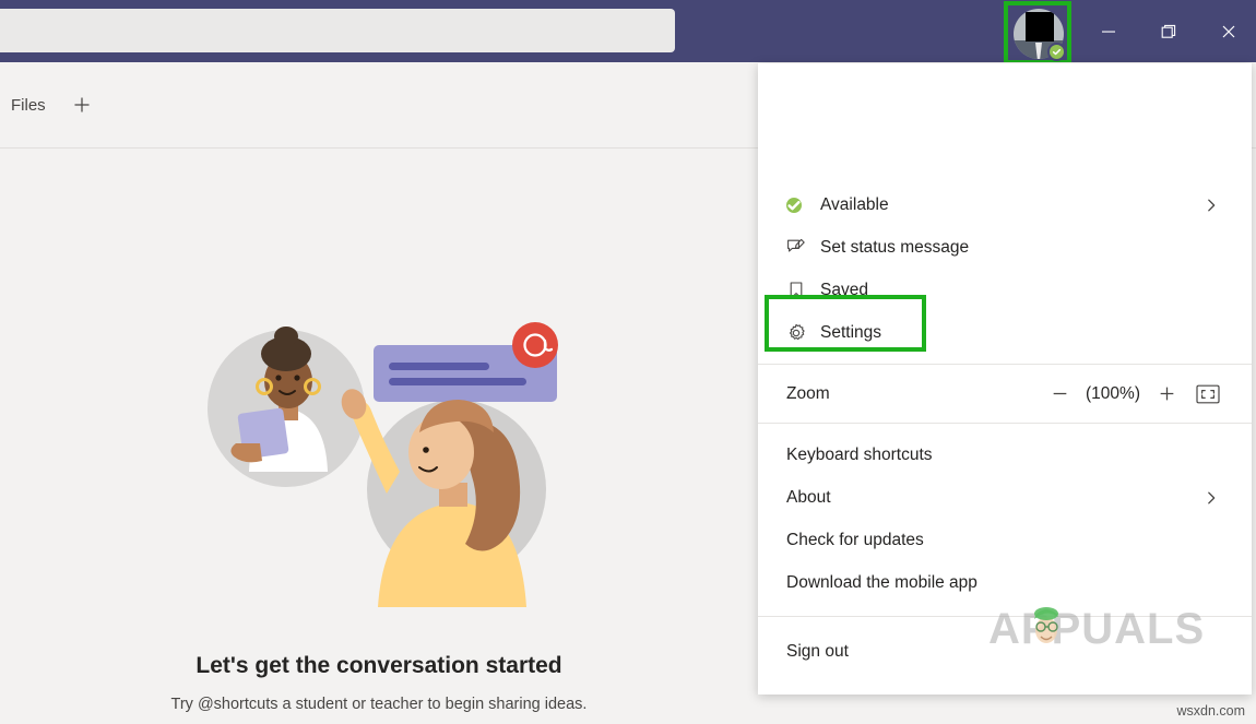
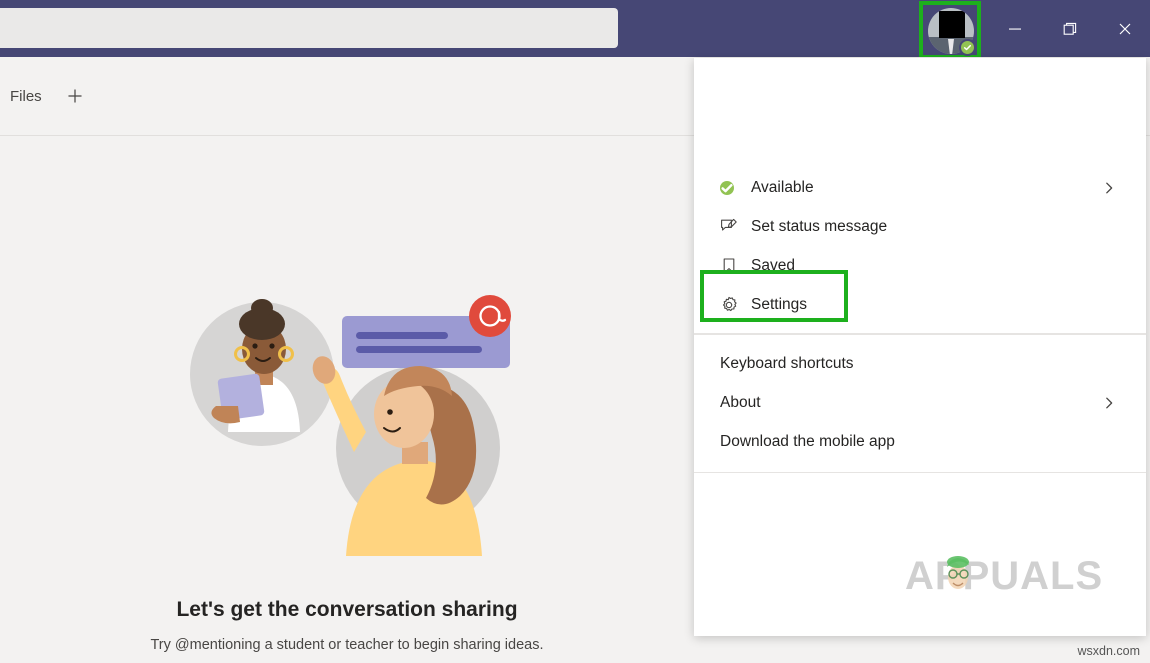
  Files
- Let's get the conversation started
+ Let's get the conversation sharing
- Try @shortcuts a student or teacher to begin sharing ideas.
+ Try @mentioning a student or teacher to begin sharing ideas.
  Available
  Set status message
  Saved
  Settings
- Zoom
- (100%)
  Keyboard shortcuts
  About
- Check for updates
  Download the mobile app
- Sign out
  APUALS
  wsxdn.com
